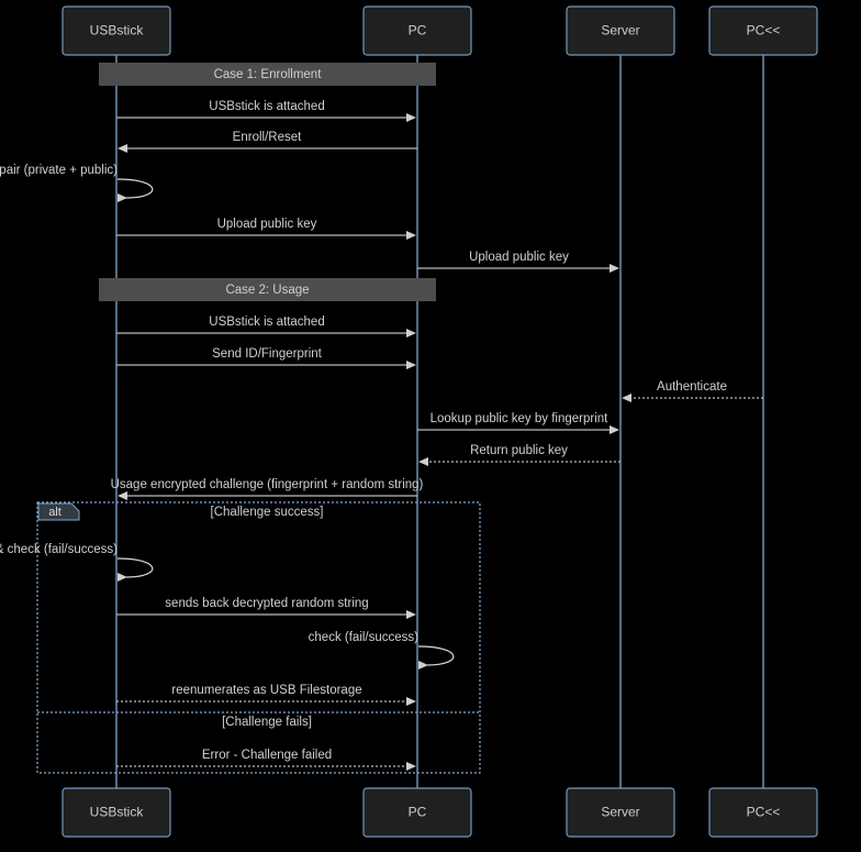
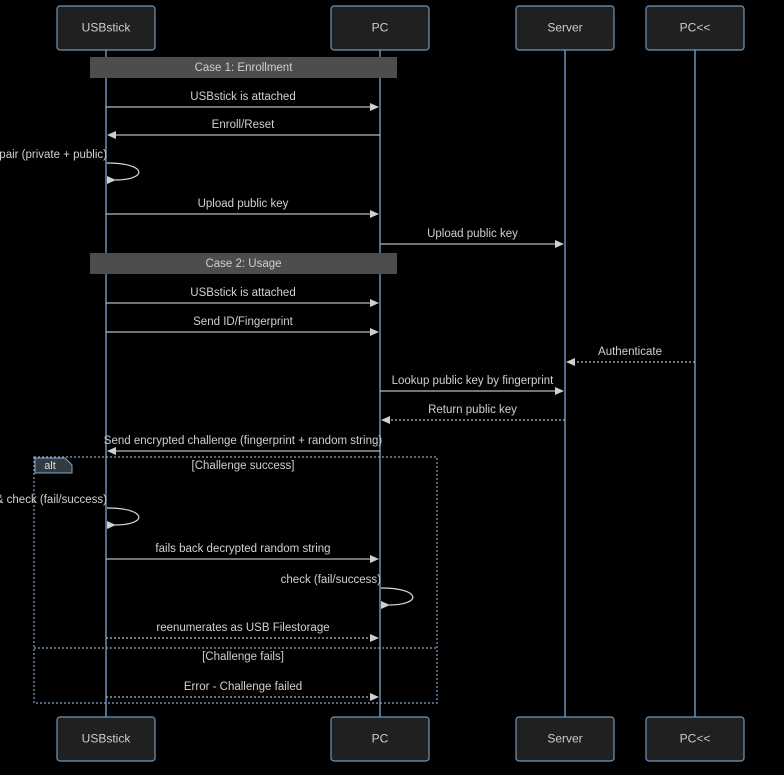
  Case 1: Enrollment
  Case 2: Usage
  alt
  [Challenge success]
  [Challenge fails]
  USBstick is attached
  Enroll/Reset
  Upload public key
  Upload public key
  USBstick is attached
  Send ID/Fingerprint
  Authenticate
  Lookup public key by fingerprint
  Return public key
- Usage encrypted challenge (fingerprint + random string)
+ Send encrypted challenge (fingerprint + random string)
- sends back decrypted random string
+ fails back decrypted random string
  check (fail/success)
  reenumerates as USB Filestorage
  Error - Challenge failed
  USBstick
  USBstick
  PC
  PC
  Server
  Server
  PC<<
  PC<<
